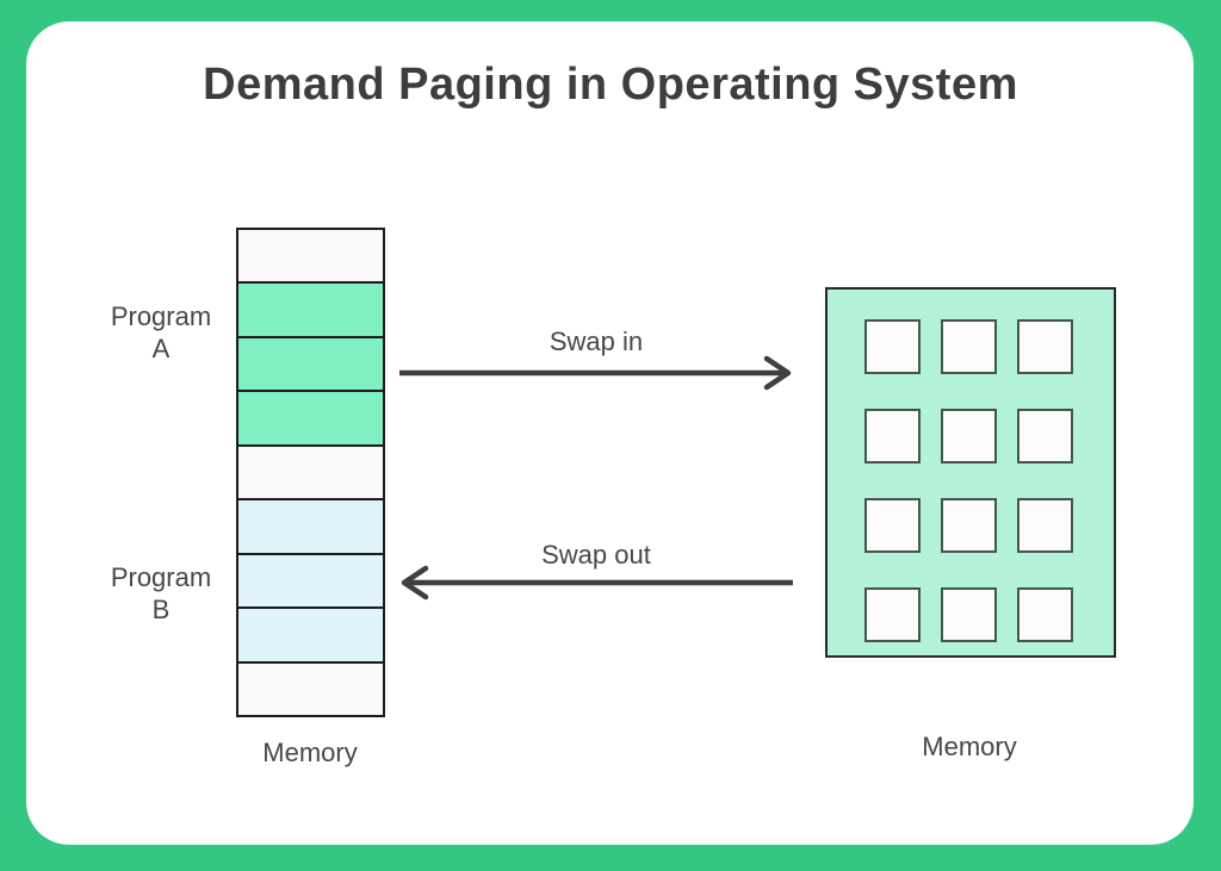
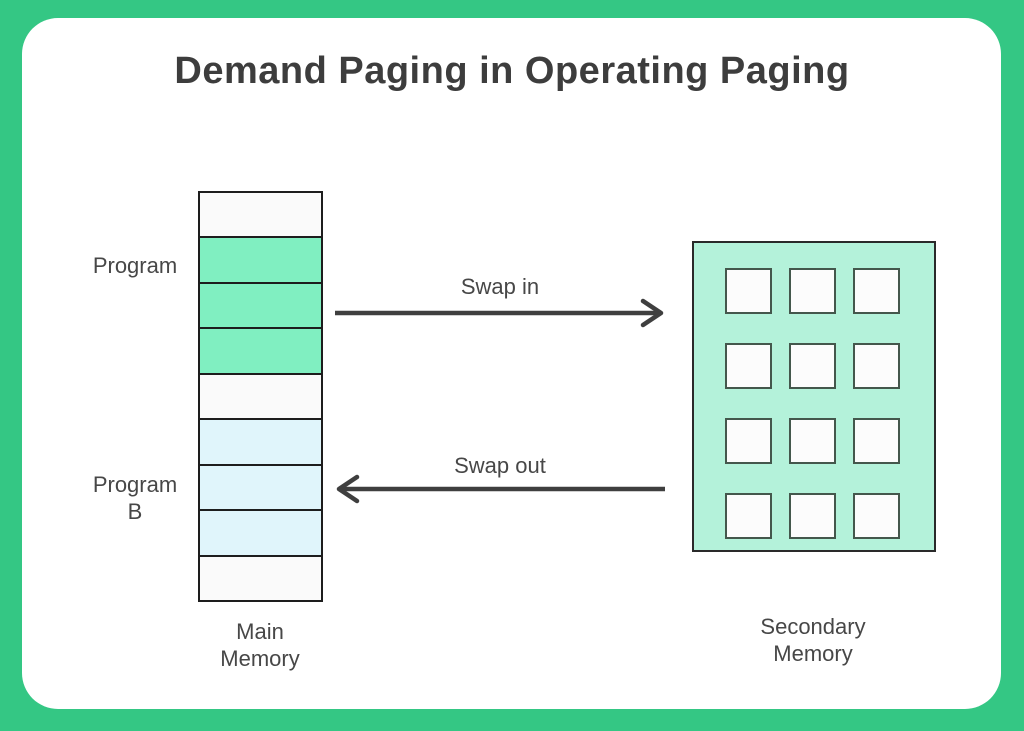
- Demand Paging in Operating System
+ Demand Paging in Operating Paging
  Program
- A
  Program
  B
+ Main
  Memory
  Swap in
  Swap out
+ Secondary
  Memory
